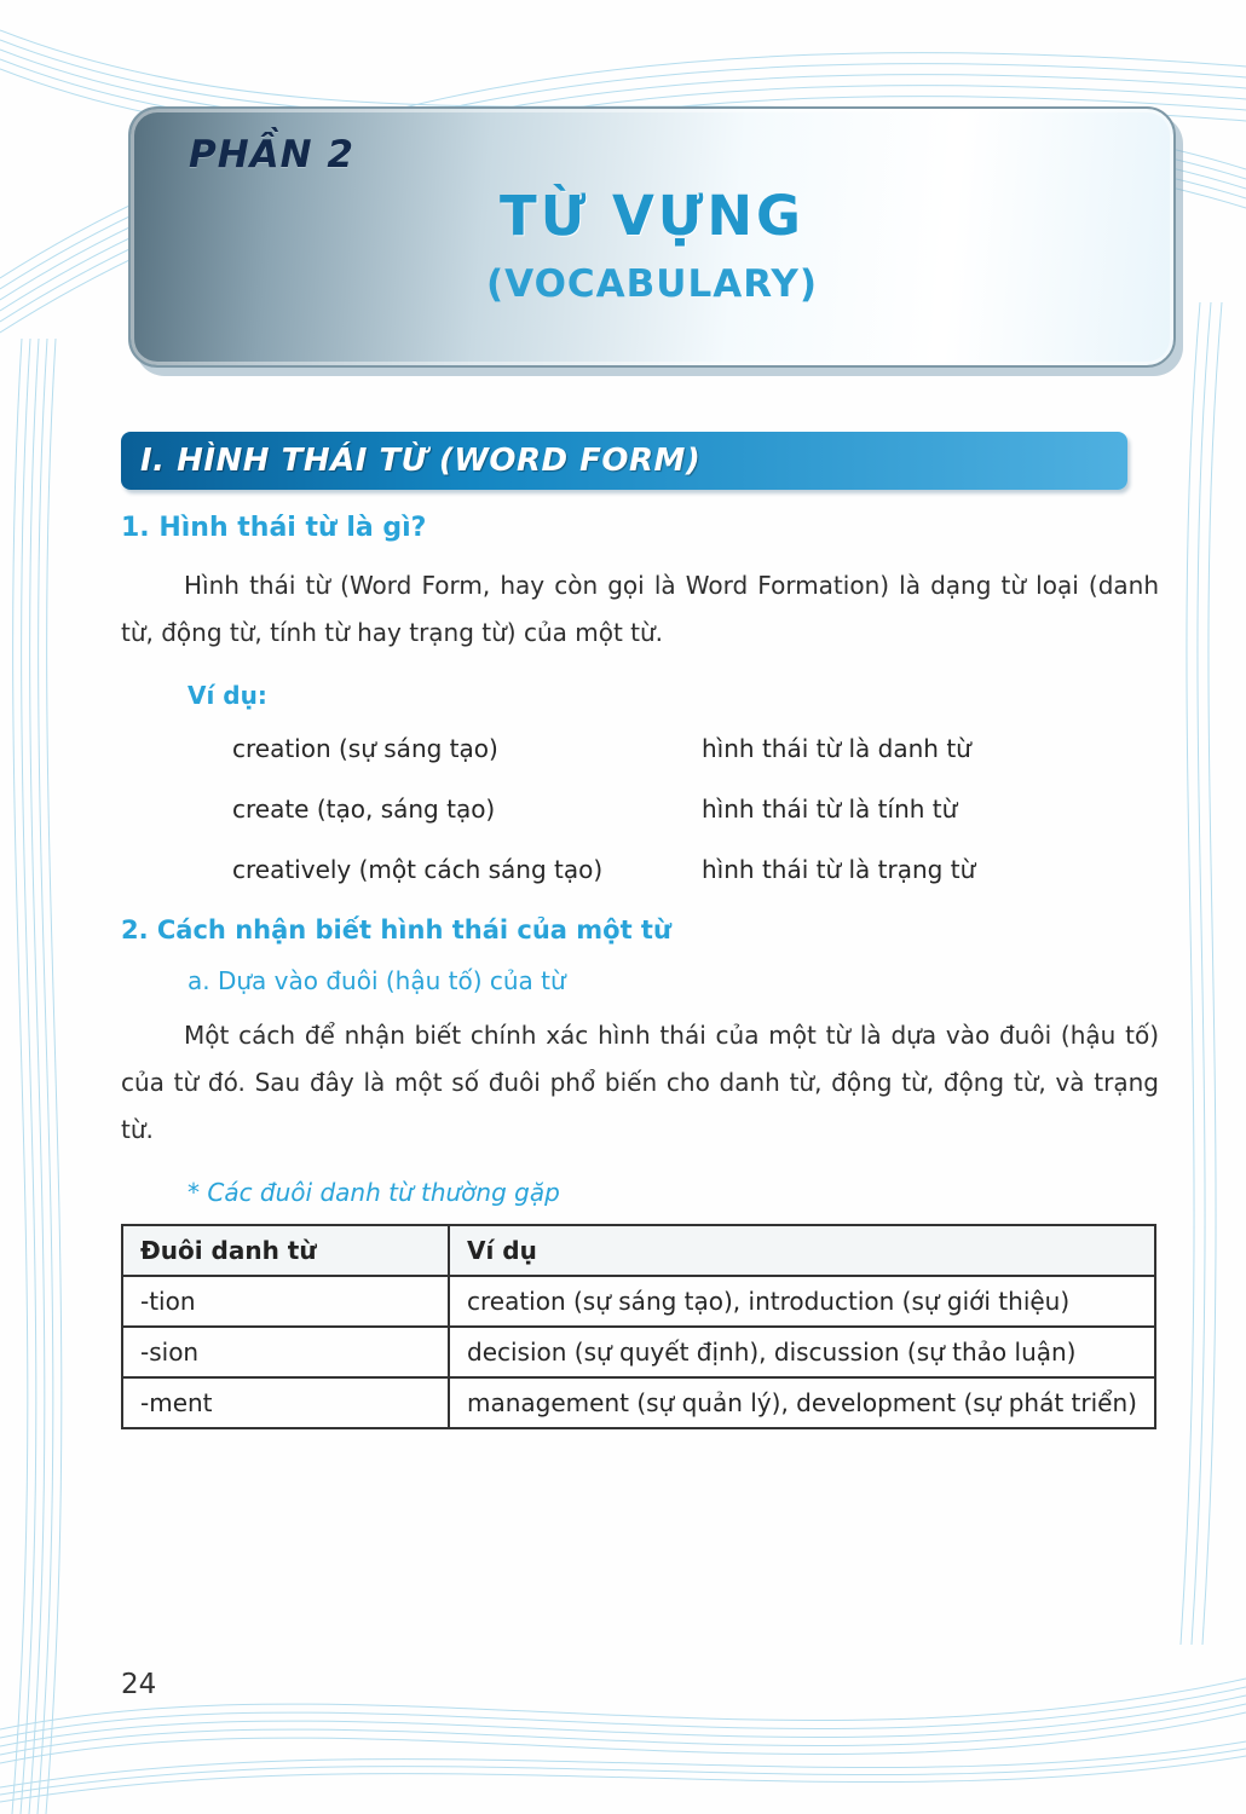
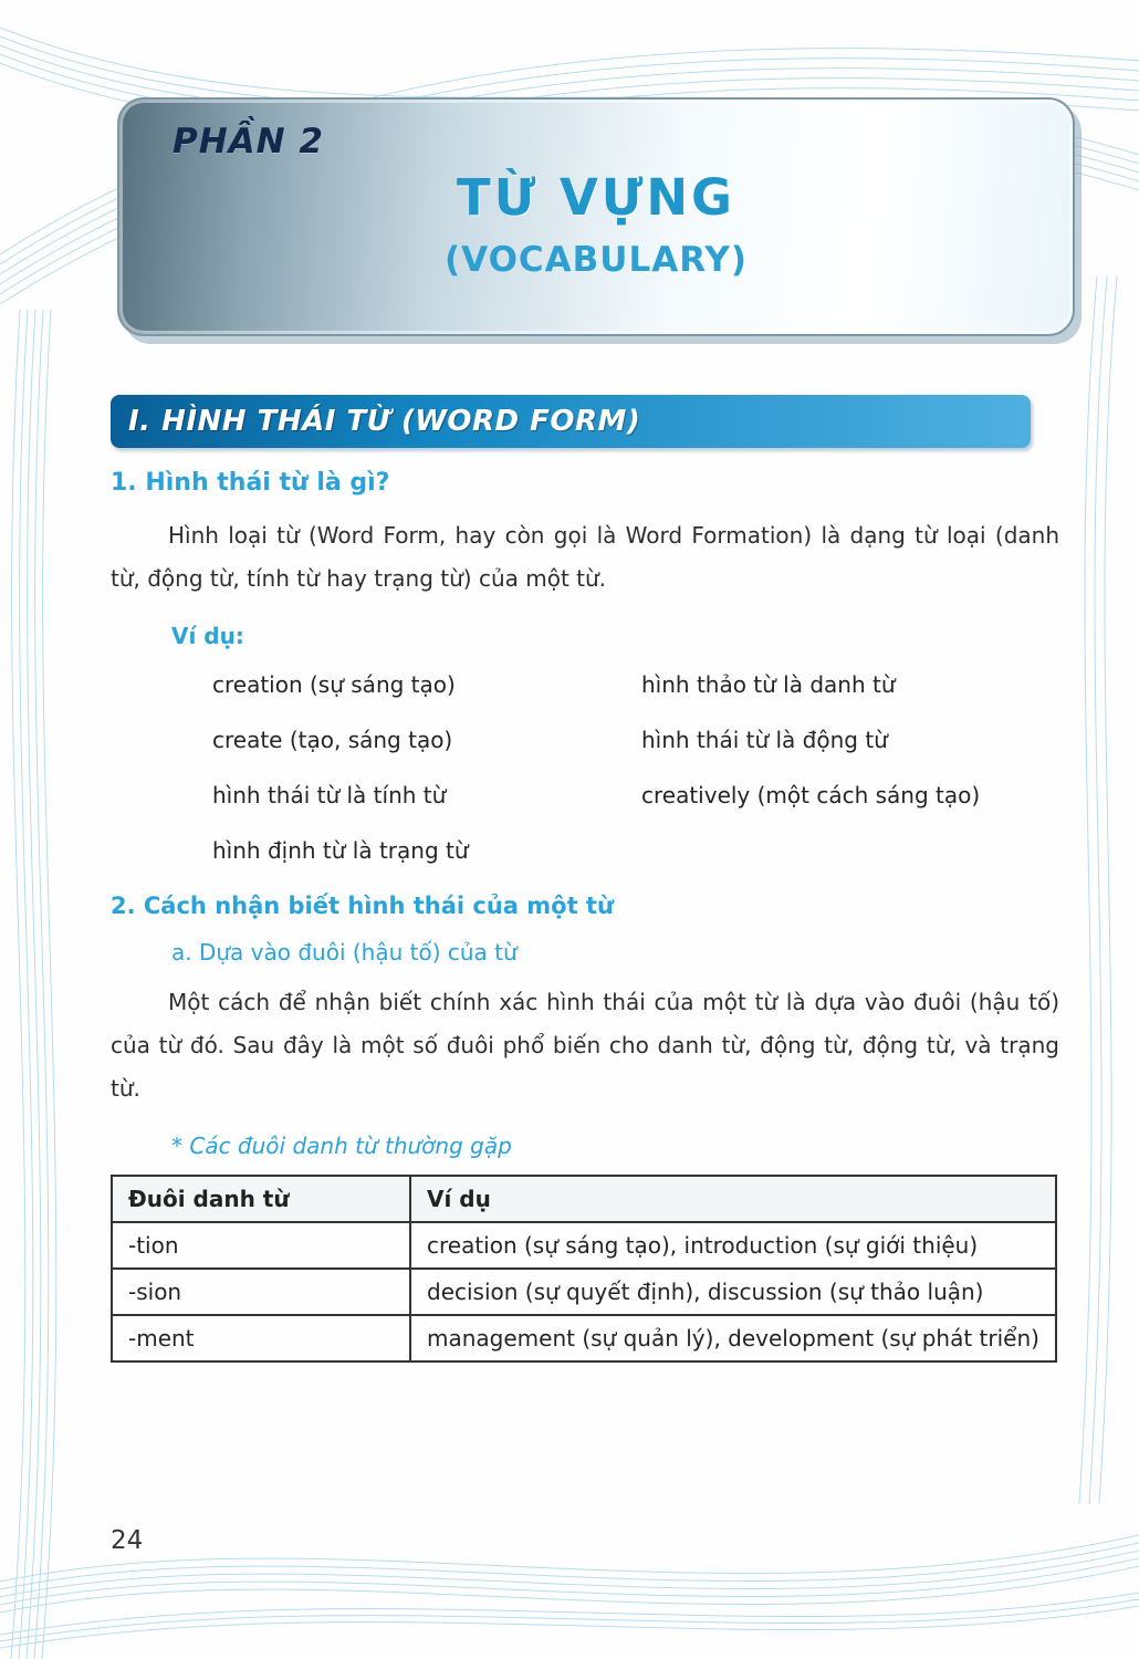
  PHẦN 2
  TỪ VỰNG
  (VOCABULARY)
  I. HÌNH THÁI TỪ (WORD FORM)
  1. Hình thái từ là gì?
- Hình thái từ (Word Form, hay còn gọi là Word Formation) là dạng từ loại (danh từ, động từ, tính từ hay trạng từ) của một từ.
+ Hình loại từ (Word Form, hay còn gọi là Word Formation) là dạng từ loại (danh từ, động từ, tính từ hay trạng từ) của một từ.
  Ví dụ:
  creation (sự sáng tạo)
- hình thái từ là danh từ
+ hình thảo từ là danh từ
  create (tạo, sáng tạo)
+ hình thái từ là động từ
  hình thái từ là tính từ
  creatively (một cách sáng tạo)
- hình thái từ là trạng từ
+ hình định từ là trạng từ
  2. Cách nhận biết hình thái của một từ
  a. Dựa vào đuôi (hậu tố) của từ
  Một cách để nhận biết chính xác hình thái của một từ là dựa vào đuôi (hậu tố) của từ đó. Sau đây là một số đuôi phổ biến cho danh từ, động từ, động từ, và trạng từ.
  * Các đuôi danh từ thường gặp
  Đuôi danh từ	Ví dụ
  -tion	creation (sự sáng tạo), introduction (sự giới thiệu)
  -sion	decision (sự quyết định), discussion (sự thảo luận)
  -ment	management (sự quản lý), development (sự phát triển)
  24
